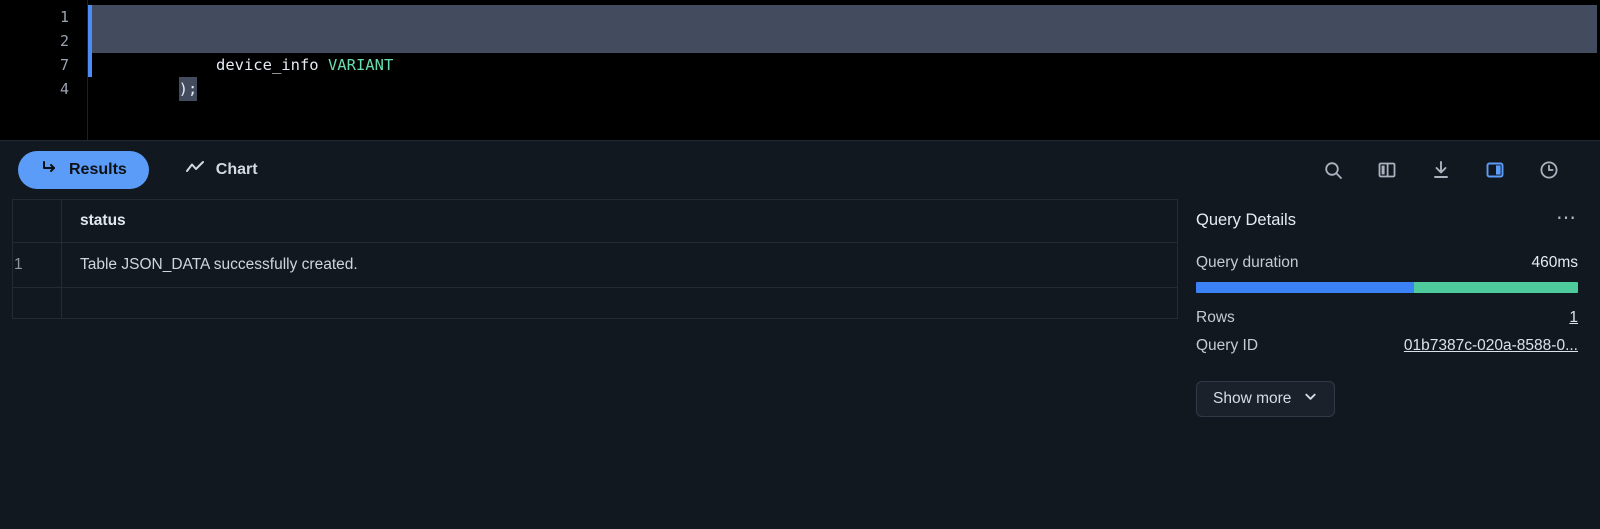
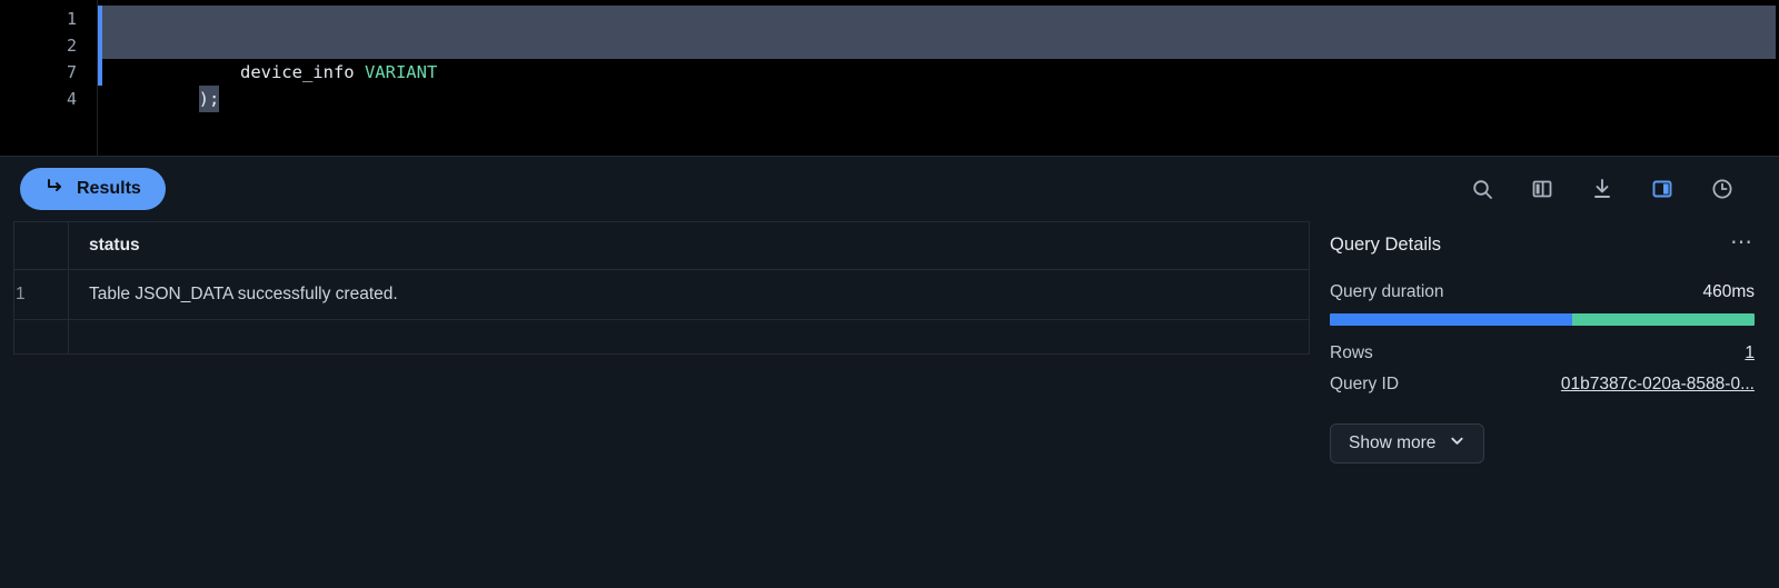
  1
  2
  7
  4
  device_info VARIANT
  );
  Results
- Chart
  	status
  1	Table JSON_DATA successfully created.
  Query Details
  ⋯
  Query duration
  460ms
  Rows
  1
  Query ID
  01b7387c-020a-8588-0...
  Show more
